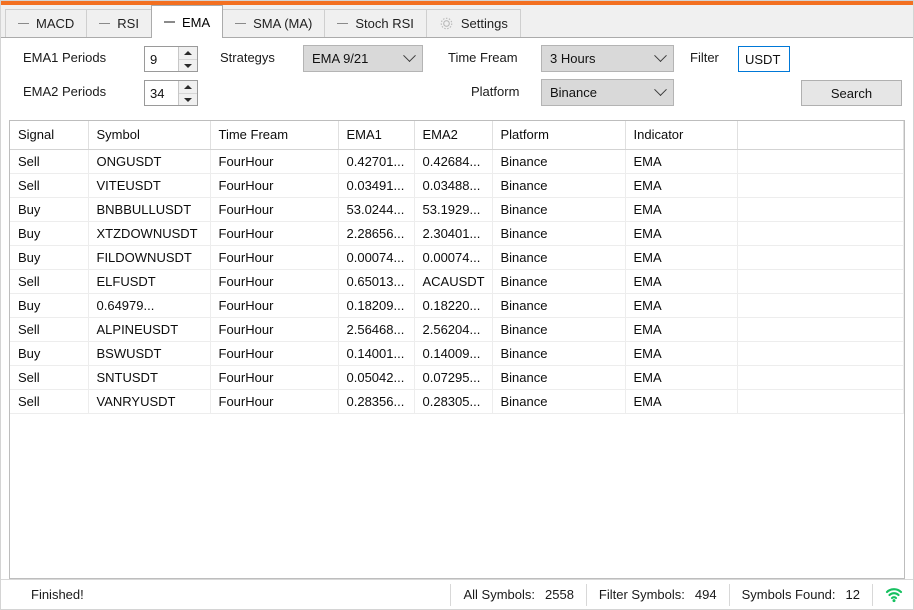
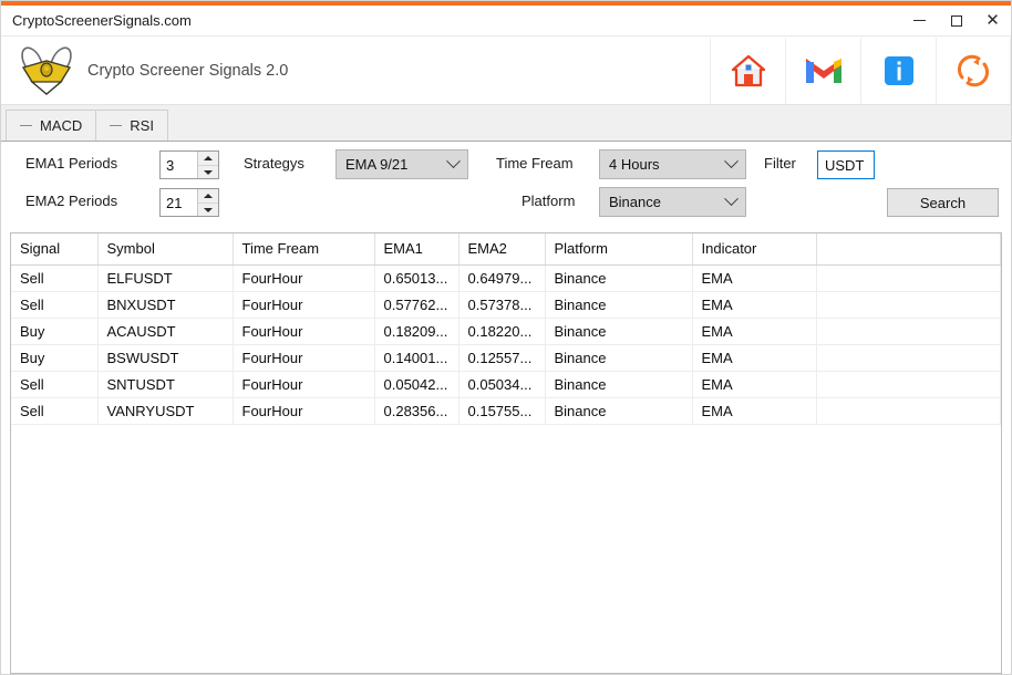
+ CryptoScreenerSignals.com
+ ✕
+ Crypto Screener Signals 2.0
  MACD
  RSI
- EMA
- SMA (MA)
- Stoch RSI
- Settings
  EMA1 Periods
- 9
+ 3
  EMA2 Periods
- 34
+ 21
  Strategys
  EMA 9/21
  Time Fream
- 3 Hours
+ 4 Hours
  Platform
  Binance
  Filter
  USDT
  Search
  Signal	Symbol	Time Fream	EMA1	EMA2	Platform	Indicator
- Sell	ONGUSDT	FourHour	0.42701...	0.42684...	Binance	EMA
- Sell	VITEUSDT	FourHour	0.03491...	0.03488...	Binance	EMA
- Buy	BNBBULLUSDT	FourHour	53.0244...	53.1929...	Binance	EMA
- Buy	XTZDOWNUSDT	FourHour	2.28656...	2.30401...	Binance	EMA
- Buy	FILDOWNUSDT	FourHour	0.00074...	0.00074...	Binance	EMA
- Sell	ELFUSDT	FourHour	0.65013...	ACAUSDT	Binance	EMA
+ Sell	ELFUSDT	FourHour	0.65013...	0.64979...	Binance	EMA
+ Sell	BNXUSDT	FourHour	0.57762...	0.57378...	Binance	EMA
- Buy	0.64979...	FourHour	0.18209...	0.18220...	Binance	EMA
+ Buy	ACAUSDT	FourHour	0.18209...	0.18220...	Binance	EMA
- Sell	ALPINEUSDT	FourHour	2.56468...	2.56204...	Binance	EMA
- Buy	BSWUSDT	FourHour	0.14001...	0.14009...	Binance	EMA
+ Buy	BSWUSDT	FourHour	0.14001...	0.12557...	Binance	EMA
- Sell	SNTUSDT	FourHour	0.05042...	0.07295...	Binance	EMA
+ Sell	SNTUSDT	FourHour	0.05042...	0.05034...	Binance	EMA
- Sell	VANRYUSDT	FourHour	0.28356...	0.28305...	Binance	EMA
+ Sell	VANRYUSDT	FourHour	0.28356...	0.15755...	Binance	EMA
- Finished!
- All Symbols:
- 2558
- Filter Symbols:
- 494
- Symbols Found:
- 12
